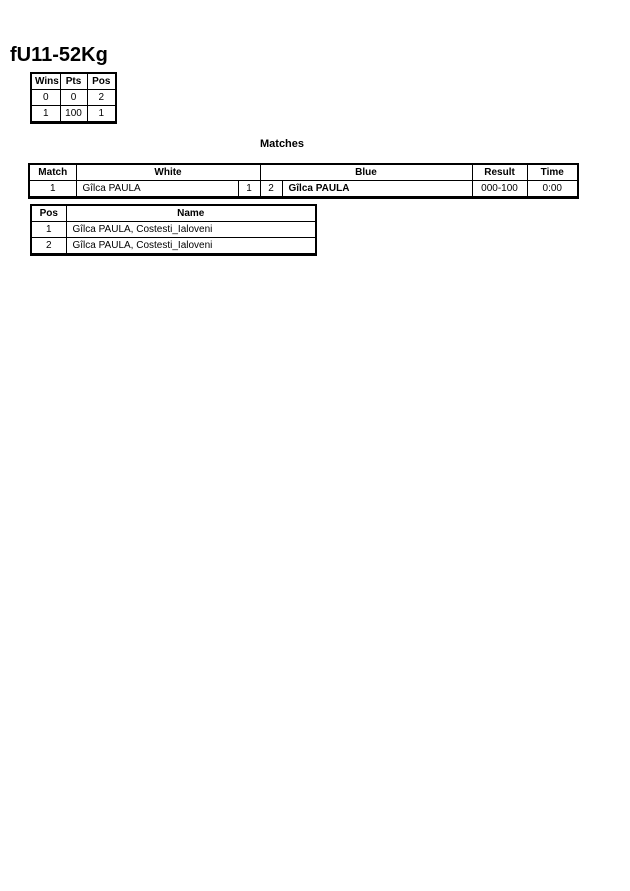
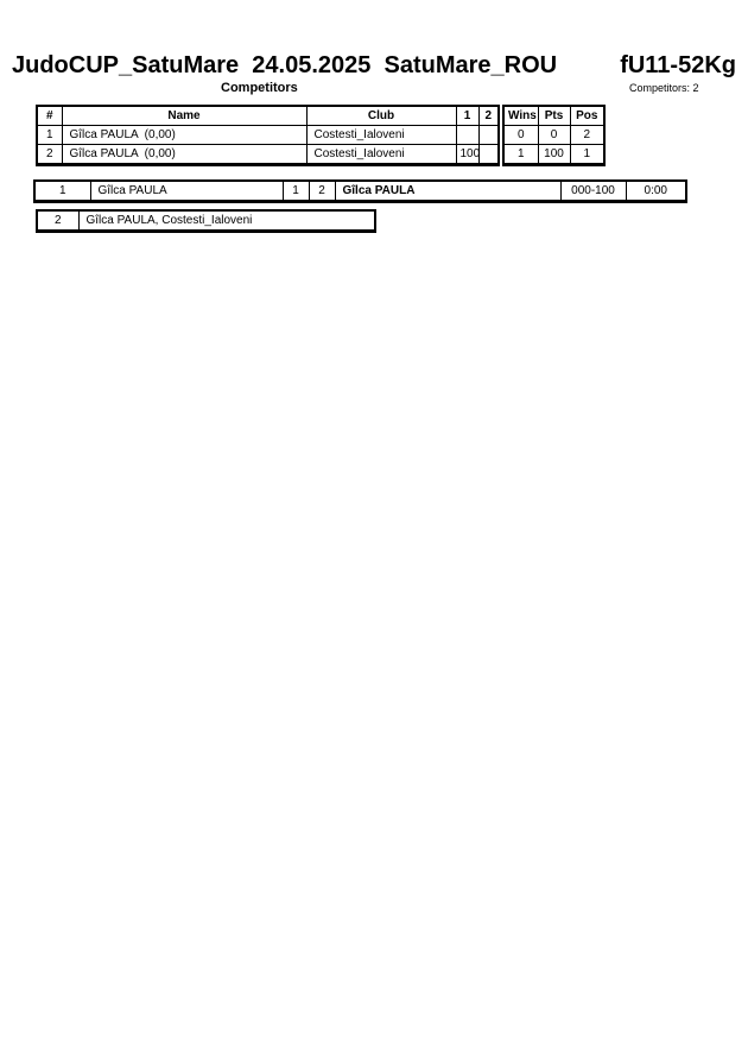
+ JudoCUP_SatuMare 24.05.2025 SatuMare_ROU
  fU11-52Kg
+ Competitors
+ Competitors: 2
+ #	Name	Club	1	2
+ 1	Gîlca PAULA (0,00)	Costesti_Ialoveni
+ 2	Gîlca PAULA (0,00)	Costesti_Ialoveni	100
  Wins	Pts	Pos
  0	0	2
  1	100	1
- Matches
- Match	White	Blue	Result	Time
  1	Gîlca PAULA	1	2	Gîlca PAULA	000-100	0:00
- Pos	Name
- 1	Gîlca PAULA, Costesti_Ialoveni
  2	Gîlca PAULA, Costesti_Ialoveni
